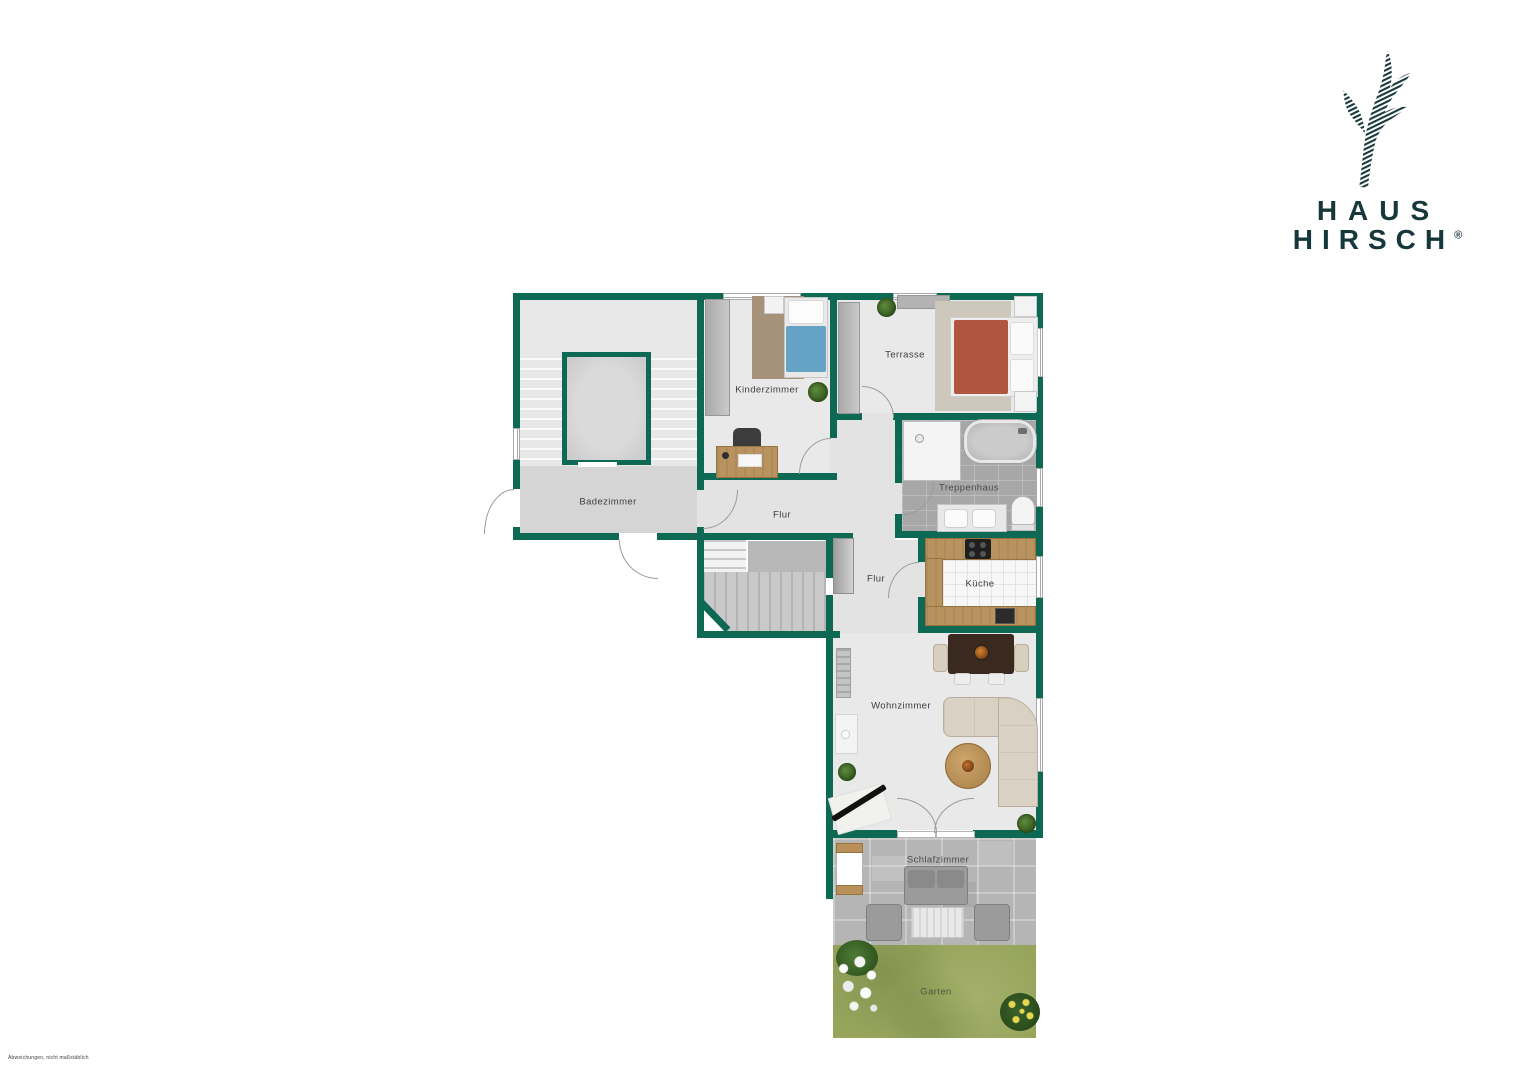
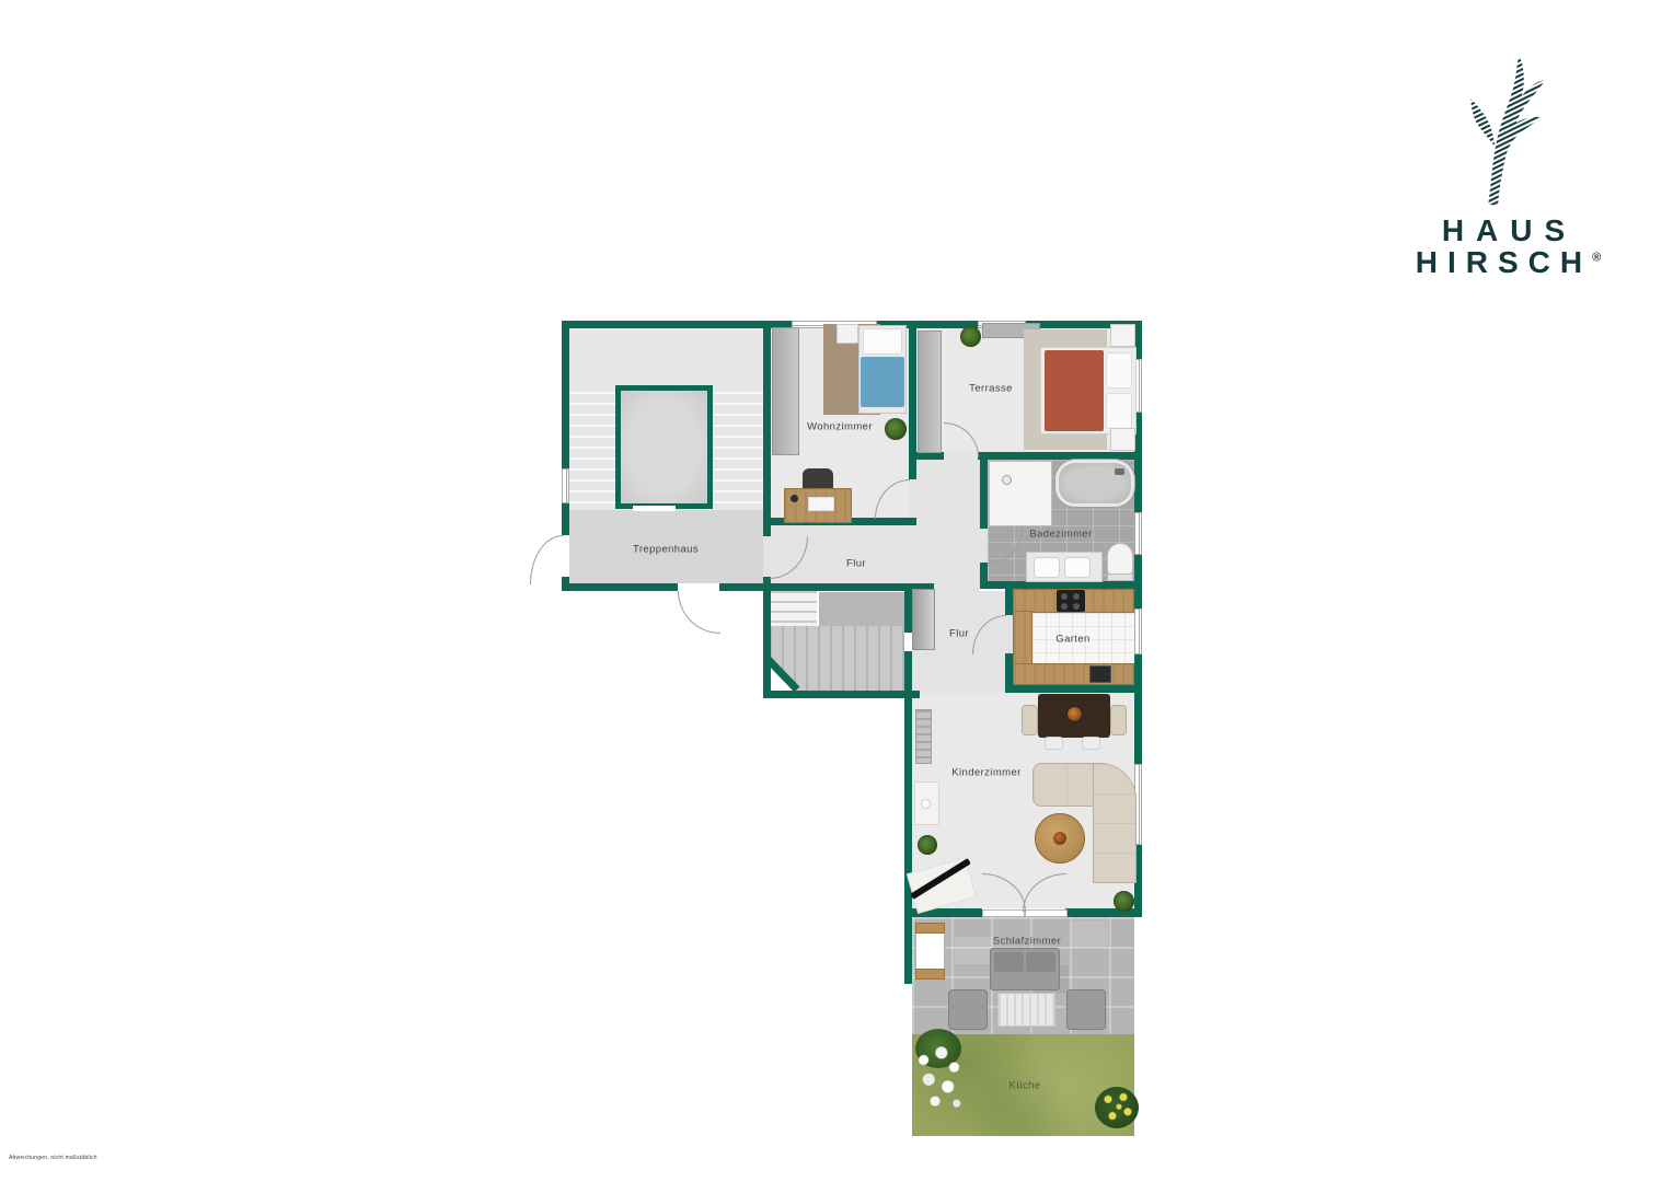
  HAUS
  HIRSCH®
- Badezimmer
+ Treppenhaus
- Kinderzimmer
+ Wohnzimmer
  Terrasse
  Flur
- Treppenhaus
+ Badezimmer
  Flur
- Küche
+ Garten
- Wohnzimmer
+ Kinderzimmer
  Schlafzimmer
- Garten
+ Küche
